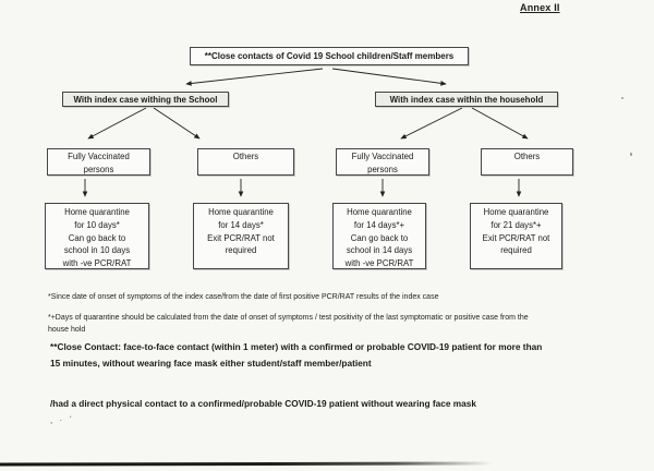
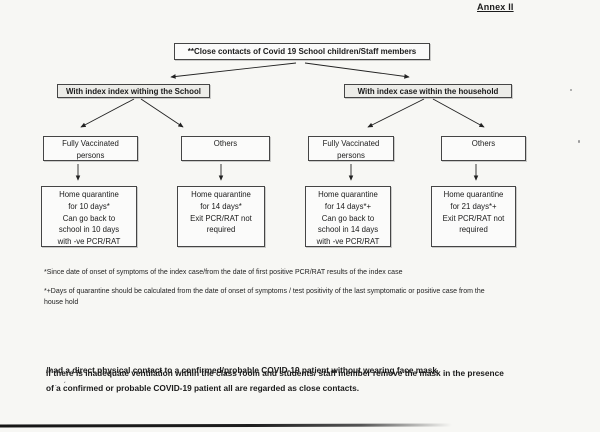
  Annex II
  **Close contacts of Covid 19 School children/Staff members
- With index case withing the School
+ With index index withing the School
  With index case within the household
  Fully Vaccinated
  persons
  Others
  Fully Vaccinated
  persons
  Others
  Home quarantine
  for 10 days*
  Can go back to
  school in 10 days
  with -ve PCR/RAT
  Home quarantine
  for 14 days*
  Exit PCR/RAT not
  required
  Home quarantine
  for 14 days*+
  Can go back to
  school in 14 days
  with -ve PCR/RAT
  Home quarantine
  for 21 days*+
  Exit PCR/RAT not
  required
- **Close Contact: face-to-face contact (within 1 meter) with a confirmed or probable COVID-19 patient for more than
- 15 minutes, without wearing face mask either student/staff member/patient
  /had a direct physical contact to a confirmed/probable COVID-19 patient without wearing face mask , · ˊ
+ If there is inadequate ventilation within the class room and students/ staff member remove the mask in the presence
+ of a confirmed or probable COVID-19 patient all are regarded as close contacts.
